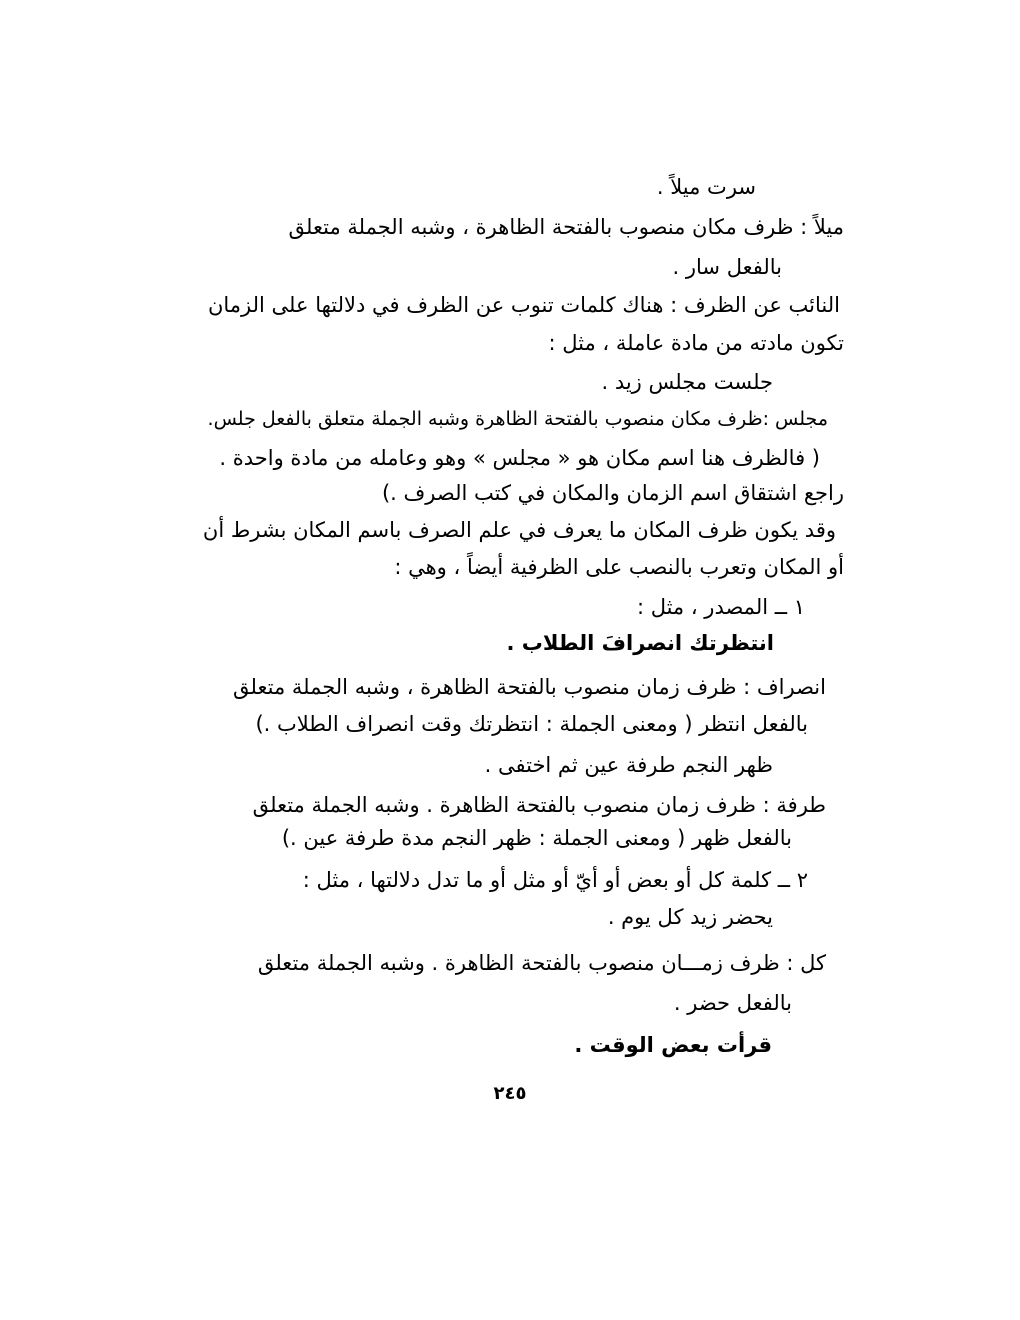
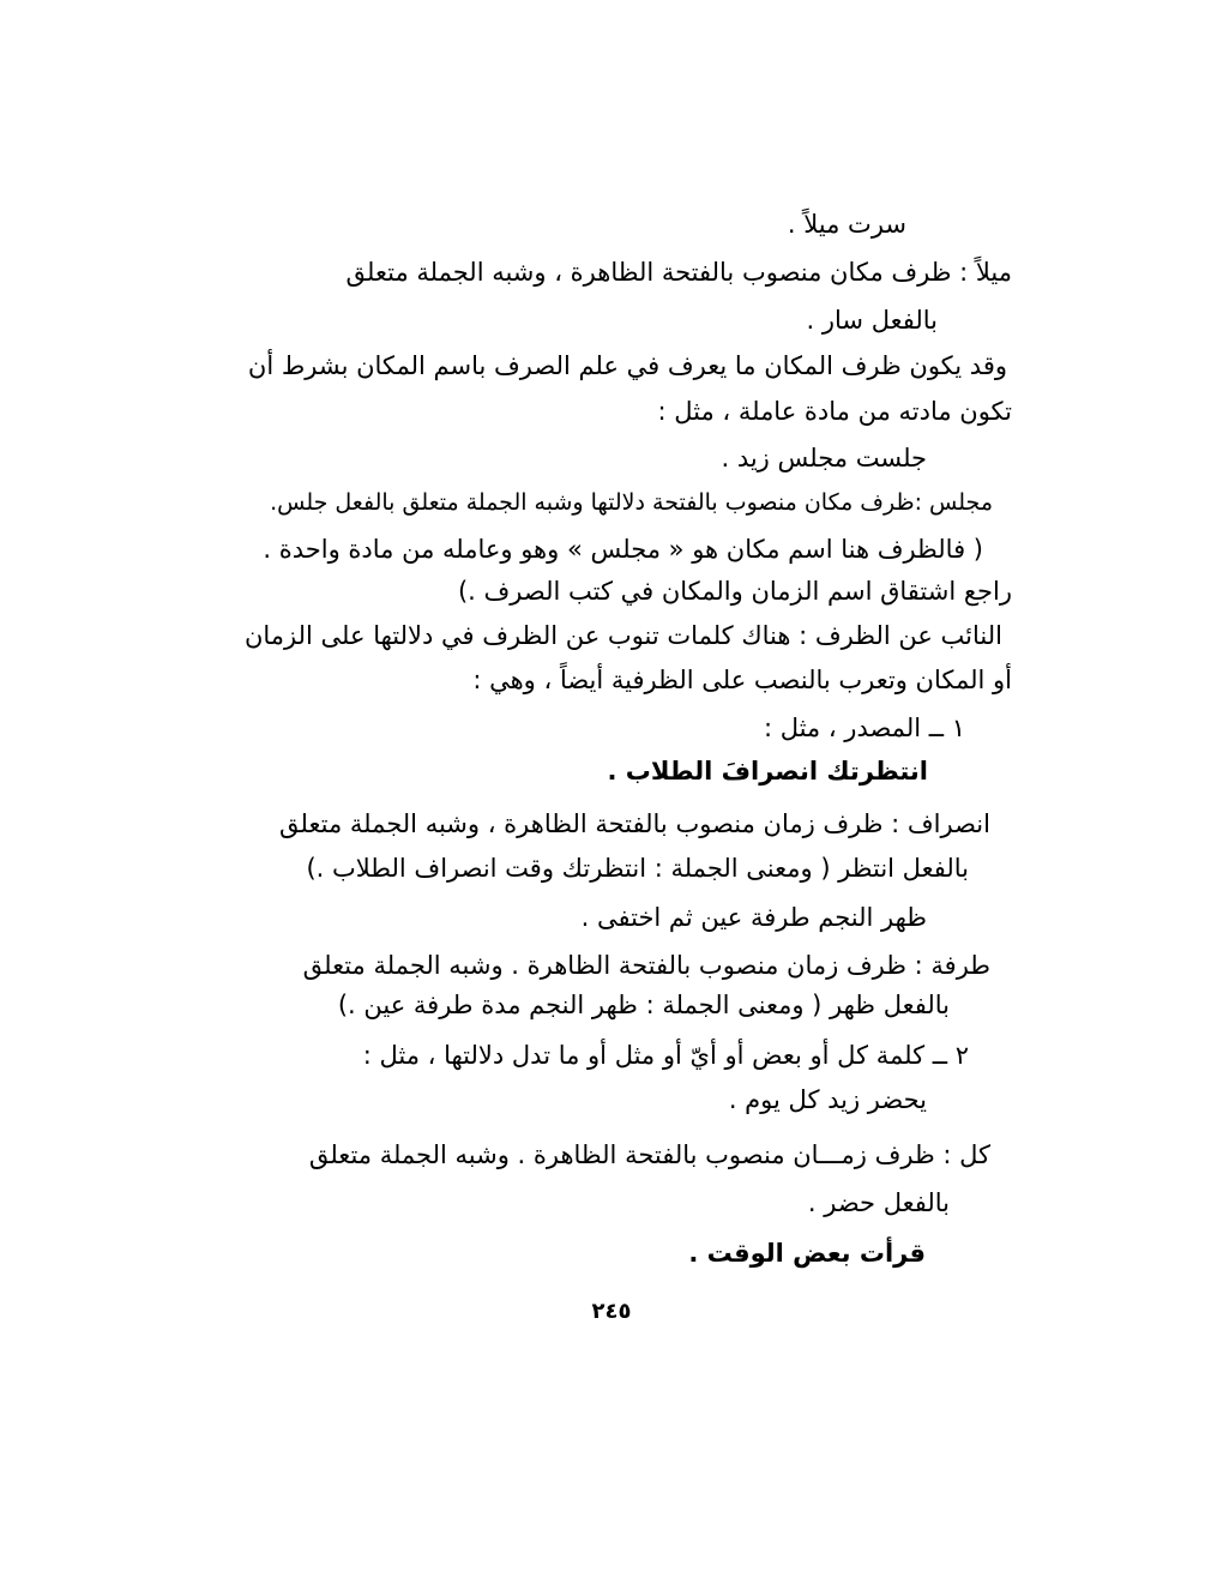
  سرت ميلاً .
  ميلاً : ظرف مكان منصوب بالفتحة الظاهرة ، وشبه الجملة متعلق
  بالفعل سار .
- النائب عن الظرف : هناك كلمات تنوب عن الظرف في دلالتها على الزمان
+ وقد يكون ظرف المكان ما يعرف في علم الصرف باسم المكان بشرط أن
  تكون مادته من مادة عاملة ، مثل :
  جلست مجلس زيد .
- مجلس :ظرف مكان منصوب بالفتحة الظاهرة وشبه الجملة متعلق بالفعل جلس.
+ مجلس :ظرف مكان منصوب بالفتحة دلالتها وشبه الجملة متعلق بالفعل جلس.
  ( فالظرف هنا اسم مكان هو « مجلس » وهو وعامله من مادة واحدة .
  راجع اشتقاق اسم الزمان والمكان في كتب الصرف .)
- وقد يكون ظرف المكان ما يعرف في علم الصرف باسم المكان بشرط أن
+ النائب عن الظرف : هناك كلمات تنوب عن الظرف في دلالتها على الزمان
  أو المكان وتعرب بالنصب على الظرفية أيضاً ، وهي :
  ١ ــ المصدر ، مثل :
  انتظرتك انصرافَ الطلاب .
  انصراف : ظرف زمان منصوب بالفتحة الظاهرة ، وشبه الجملة متعلق
  بالفعل انتظر ( ومعنى الجملة : انتظرتك وقت انصراف الطلاب .)
  ظهر النجم طرفة عين ثم اختفى .
  طرفة : ظرف زمان منصوب بالفتحة الظاهرة . وشبه الجملة متعلق
  بالفعل ظهر ( ومعنى الجملة : ظهر النجم مدة طرفة عين .)
  ٢ ــ كلمة كل أو بعض أو أيّ أو مثل أو ما تدل دلالتها ، مثل :
  يحضر زيد كل يوم .
  كل : ظرف زمـــان منصوب بالفتحة الظاهرة . وشبه الجملة متعلق
  بالفعل حضر .
  قرأت بعض الوقت .
  ٢٤٥
